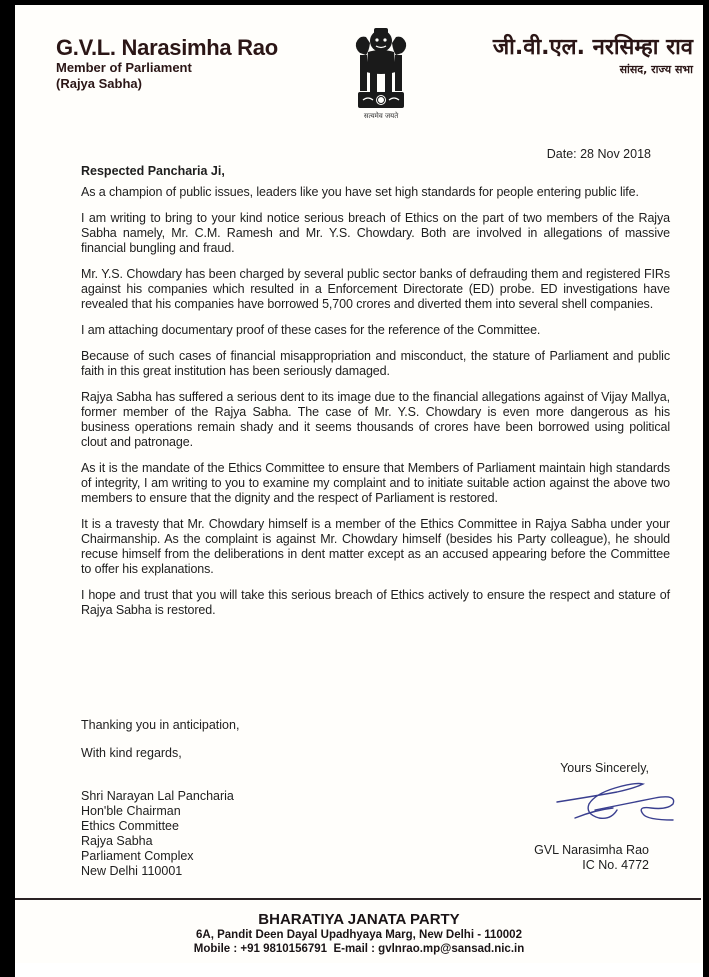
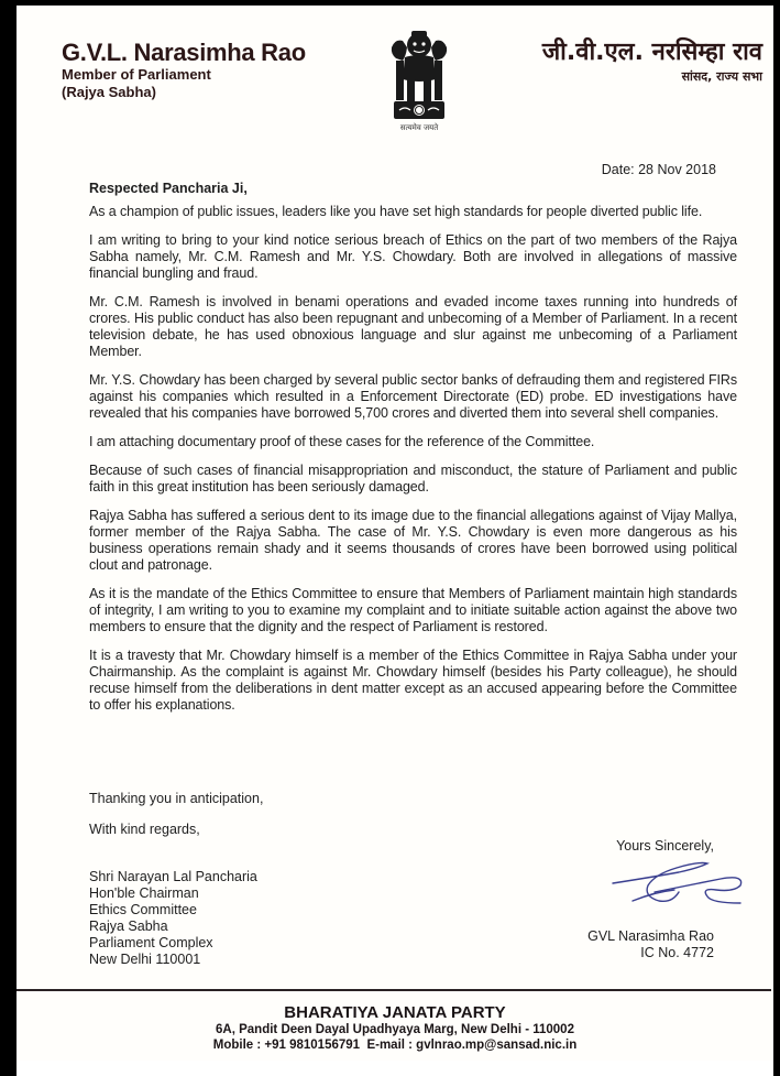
  G.V.L. Narasimha Rao
  Member of Parliament
  (Rajya Sabha)
  सत्यमेव जयते
  जी.वी.एल. नरसिम्हा राव
  सांसद, राज्य सभा
  Date: 28 Nov 2018
  Respected Pancharia Ji,
- As a champion of public issues, leaders like you have set high standards for people entering public life.
+ As a champion of public issues, leaders like you have set high standards for people diverted public life.
  I am writing to bring to your kind notice serious breach of Ethics on the part of two members of the Rajya Sabha namely, Mr. C.M. Ramesh and Mr. Y.S. Chowdary. Both are involved in allegations of massive financial bungling and fraud.
+ Mr. C.M. Ramesh is involved in benami operations and evaded income taxes running into hundreds of crores. His public conduct has also been repugnant and unbecoming of a Member of Parliament. In a recent television debate, he has used obnoxious language and slur against me unbecoming of a Parliament Member.
  Mr. Y.S. Chowdary has been charged by several public sector banks of defrauding them and registered FIRs against his companies which resulted in a Enforcement Directorate (ED) probe. ED investigations have revealed that his companies have borrowed 5,700 crores and diverted them into several shell companies.
  I am attaching documentary proof of these cases for the reference of the Committee.
  Because of such cases of financial misappropriation and misconduct, the stature of Parliament and public faith in this great institution has been seriously damaged.
  Rajya Sabha has suffered a serious dent to its image due to the financial allegations against of Vijay Mallya, former member of the Rajya Sabha. The case of Mr. Y.S. Chowdary is even more dangerous as his business operations remain shady and it seems thousands of crores have been borrowed using political clout and patronage.
  As it is the mandate of the Ethics Committee to ensure that Members of Parliament maintain high standards of integrity, I am writing to you to examine my complaint and to initiate suitable action against the above two members to ensure that the dignity and the respect of Parliament is restored.
  It is a travesty that Mr. Chowdary himself is a member of the Ethics Committee in Rajya Sabha under your Chairmanship. As the complaint is against Mr. Chowdary himself (besides his Party colleague), he should recuse himself from the deliberations in dent matter except as an accused appearing before the Committee to offer his explanations.
- I hope and trust that you will take this serious breach of Ethics actively to ensure the respect and stature of Rajya Sabha is restored.
  Thanking you in anticipation,
  With kind regards,
  Shri Narayan Lal Pancharia
  Hon'ble Chairman
  Ethics Committee
  Rajya Sabha
  Parliament Complex
  New Delhi 110001
  Yours Sincerely,
  GVL Narasimha Rao
  IC No. 4772
  BHARATIYA JANATA PARTY
  6A, Pandit Deen Dayal Upadhyaya Marg, New Delhi - 110002
  Mobile : +91 9810156791 E-mail : gvlnrao.mp@sansad.nic.in
